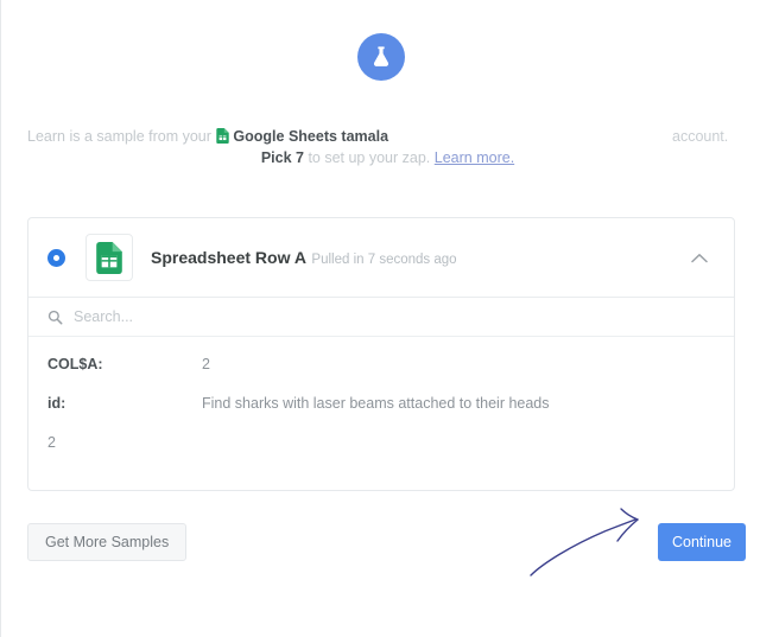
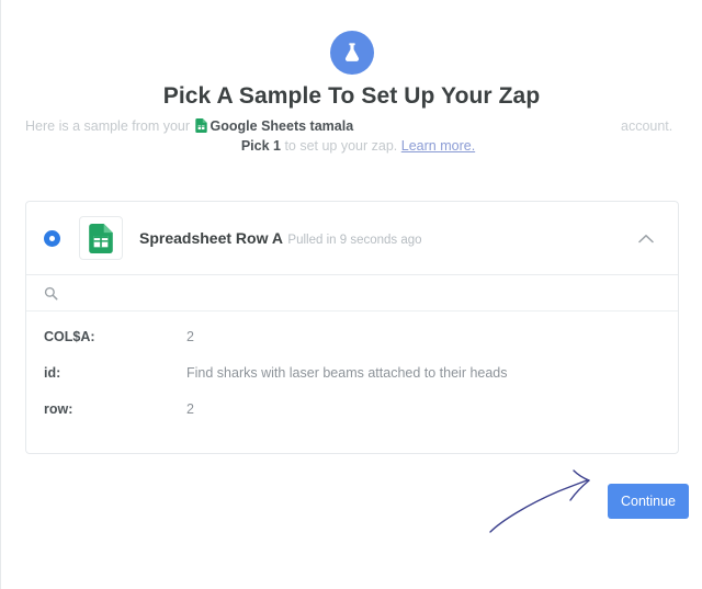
+ Pick A Sample To Set Up Your Zap
- Learn is a sample from your Google Sheets tamala
+ Here is a sample from your Google Sheets tamala
  account.
- Pick 7 to set up your zap. Learn more.
+ Pick 1 to set up your zap. Learn more.
- Spreadsheet Row A Pulled in 7 seconds ago
+ Spreadsheet Row A Pulled in 9 seconds ago
- Search...
  COL$A:
  2
  id:
  Find sharks with laser beams attached to their heads
+ row:
  2
- Get More Samples
  Continue
